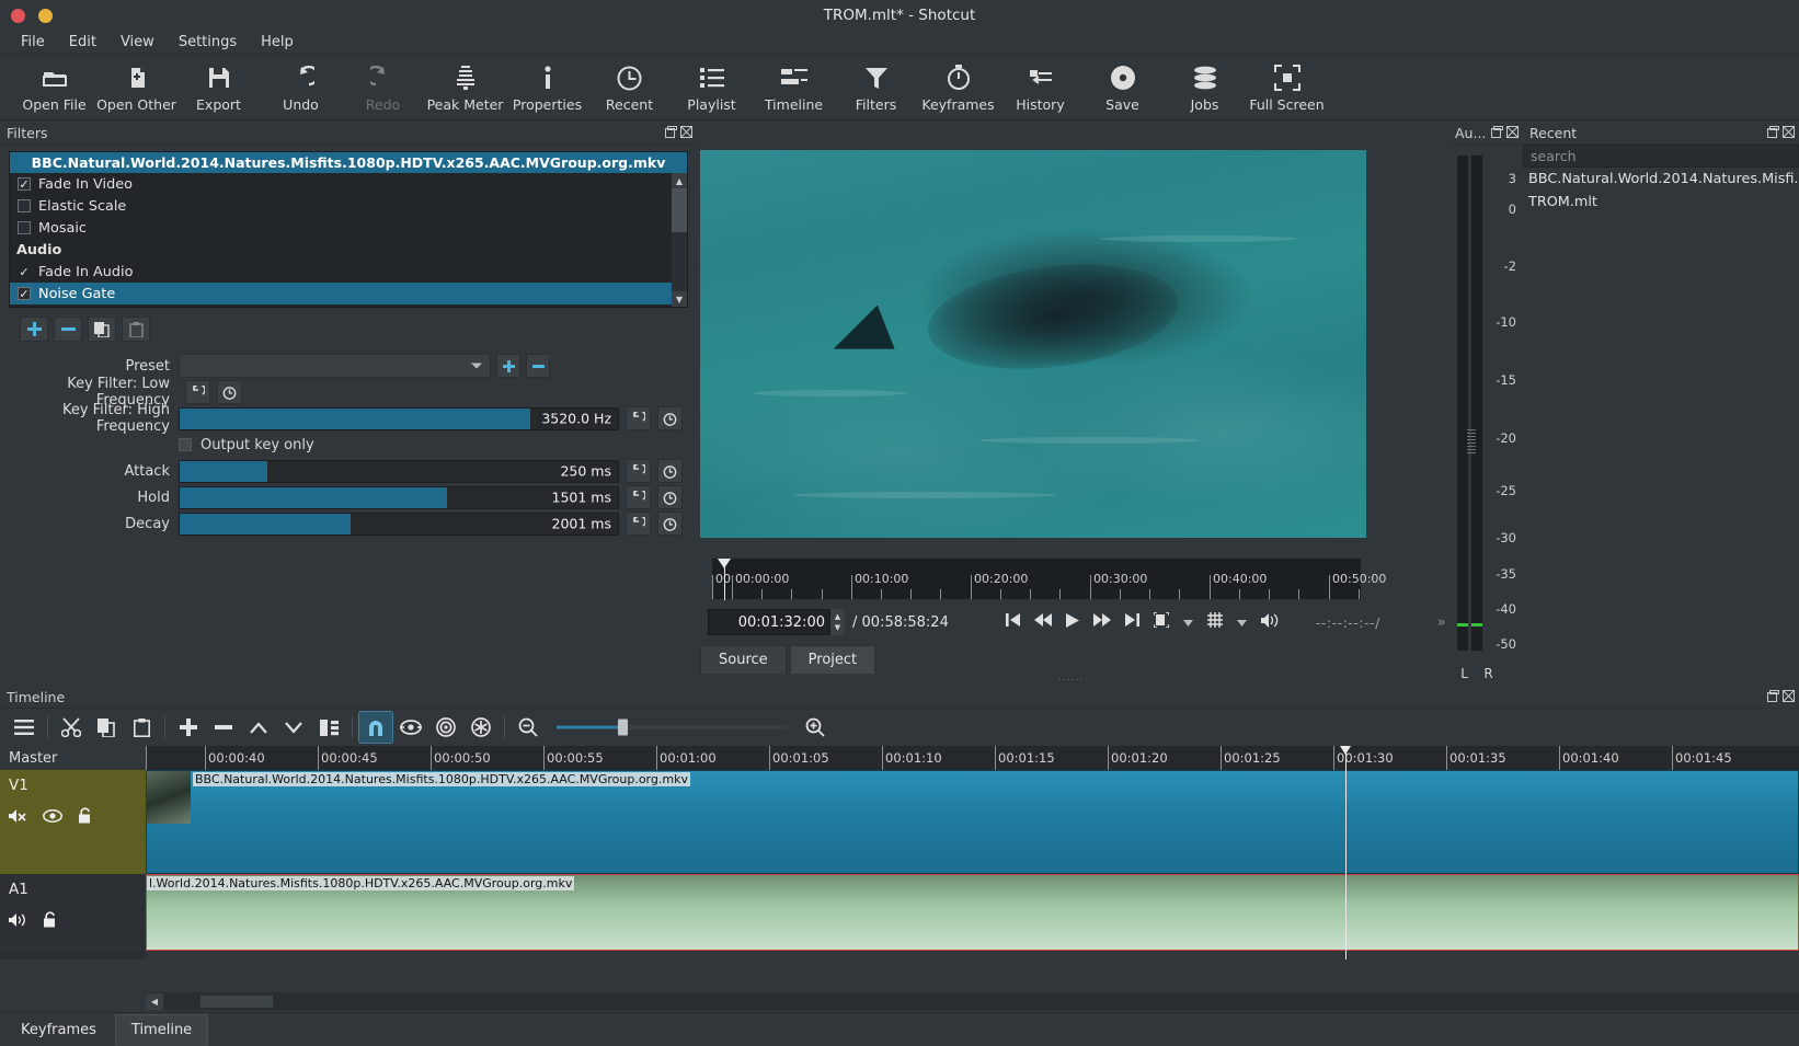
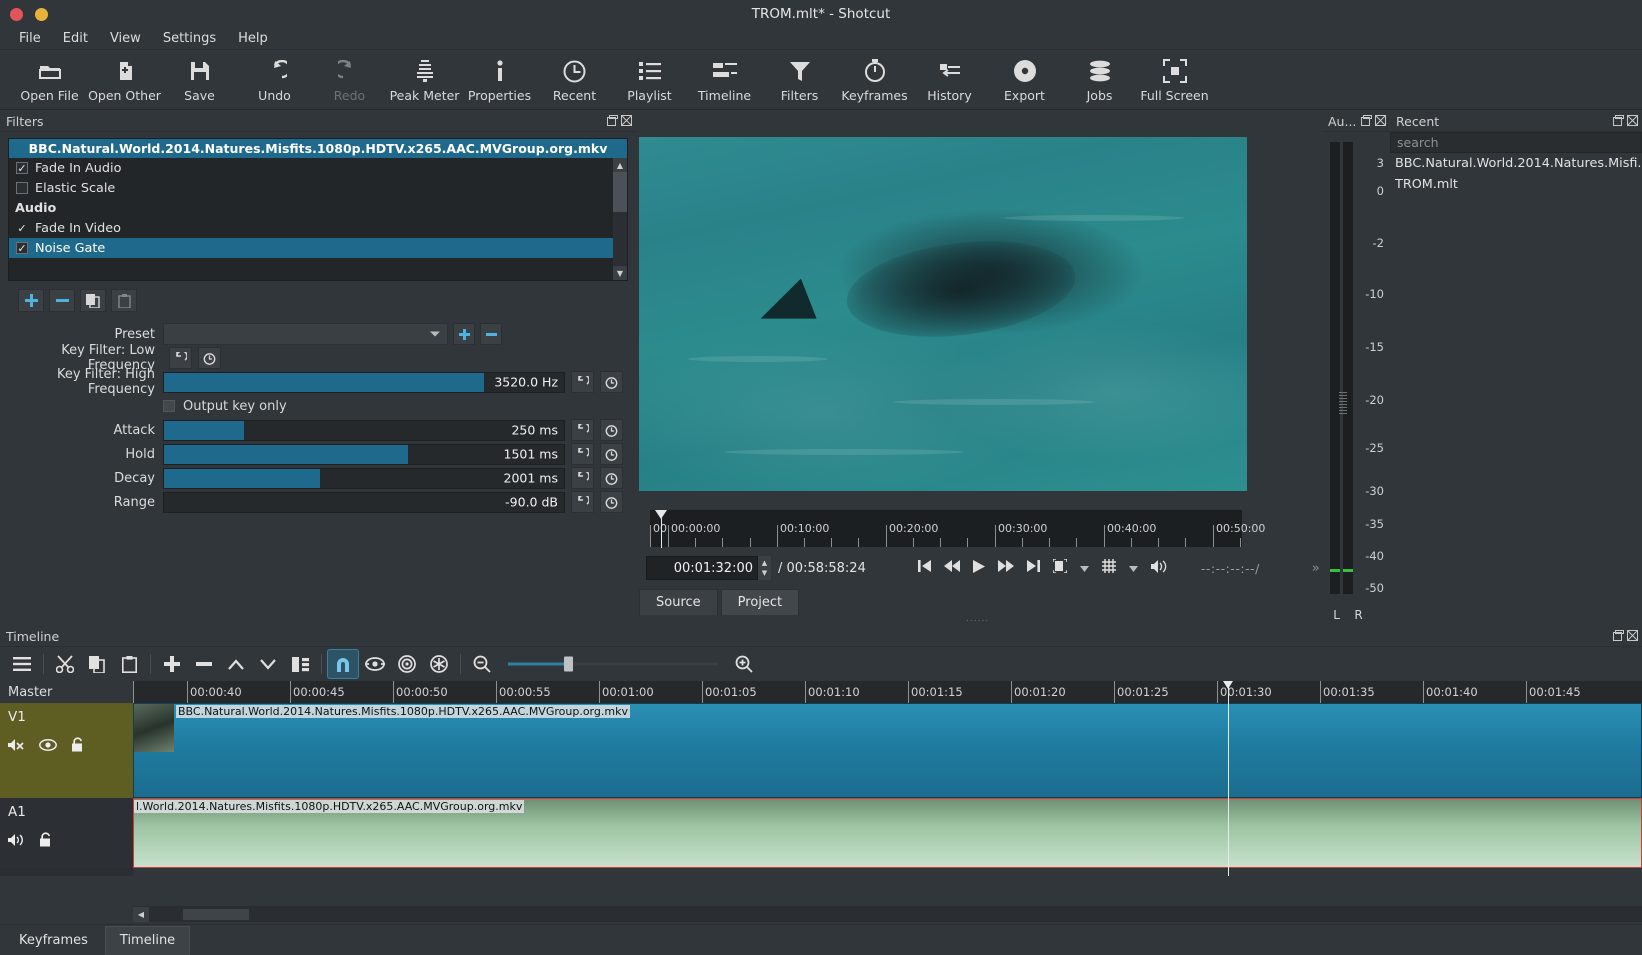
  TROM.mlt* - Shotcut
  File
  Edit
  View
  Settings
  Help
  Open File
  Open Other
- Export
+ Save
  Undo
  Redo
  Peak Meter
  Properties
  Recent
  Playlist
  Timeline
  Filters
  Keyframes
  History
- Save
+ Export
  Jobs
  Full Screen
  Filters
  BBC.Natural.World.2014.Natures.Misfits.1080p.HDTV.x265.AAC.MVGroup.org.mkv
  ✓
- Fade In Video
+ Fade In Audio
  Elastic Scale
- Mosaic
  Audio
  ✓
- Fade In Audio
+ Fade In Video
  ✓
  Noise Gate
  ▲
  ▼
  Preset
  Key Filter: Low Frequency
  Key Filter: High Frequency
  3520.0 Hz
  Output key only
  Attack
  250 ms
  Hold
  1501 ms
  Decay
  2001 ms
+ Range
+ -90.0 dB
  00
  00:00:00
  00:10:00
  00:20:00
  00:30:00
  00:40:00
  00:50:00
  00:01:32:00
  ▲
  ▼
  / 00:58:58:24
  --:--:--:--/
  »
  Source
  Project
  ......
  Au...
  3
  0
  -2
  -10
  -15
  -20
  -25
  -30
  -35
  -40
  -50
  L
  R
  Recent
  search
  BBC.Natural.World.2014.Natures.Misfi.
  TROM.mlt
  Timeline
  Master
  V1
  A1
  00:00:40
  00:00:45
  00:00:50
  00:00:55
  00:01:00
  00:01:05
  00:01:10
  00:01:15
  00:01:20
  00:01:25
  00:01:30
  00:01:35
  00:01:40
  00:01:45
  BBC.Natural.World.2014.Natures.Misfits.1080p.HDTV.x265.AAC.MVGroup.org.mkv
  l.World.2014.Natures.Misfits.1080p.HDTV.x265.AAC.MVGroup.org.mkv
  ◀
  Keyframes
  Timeline
